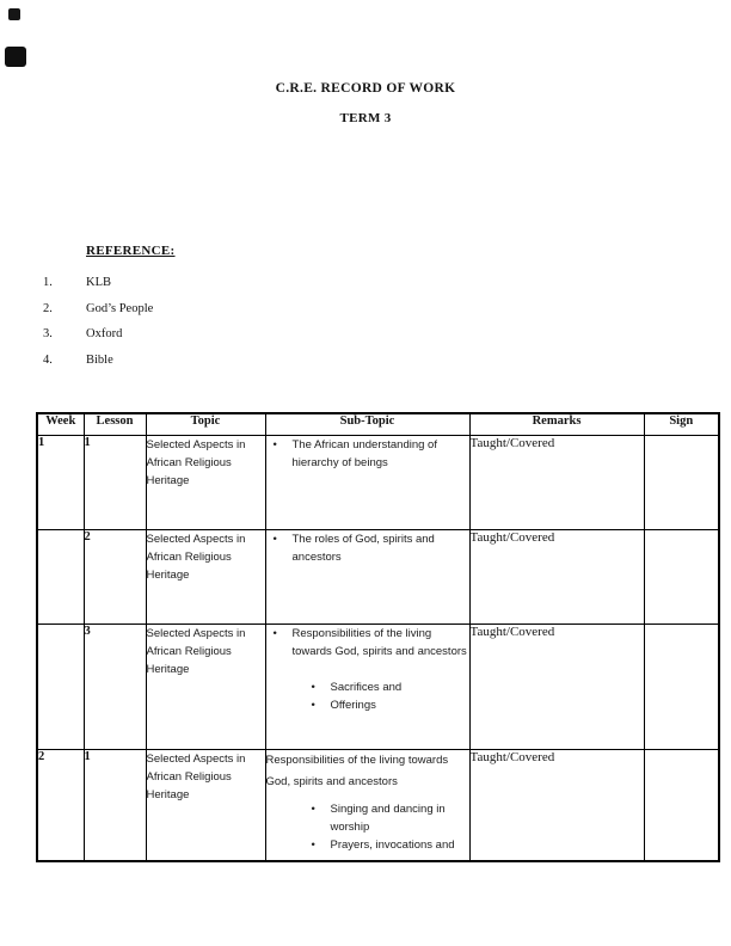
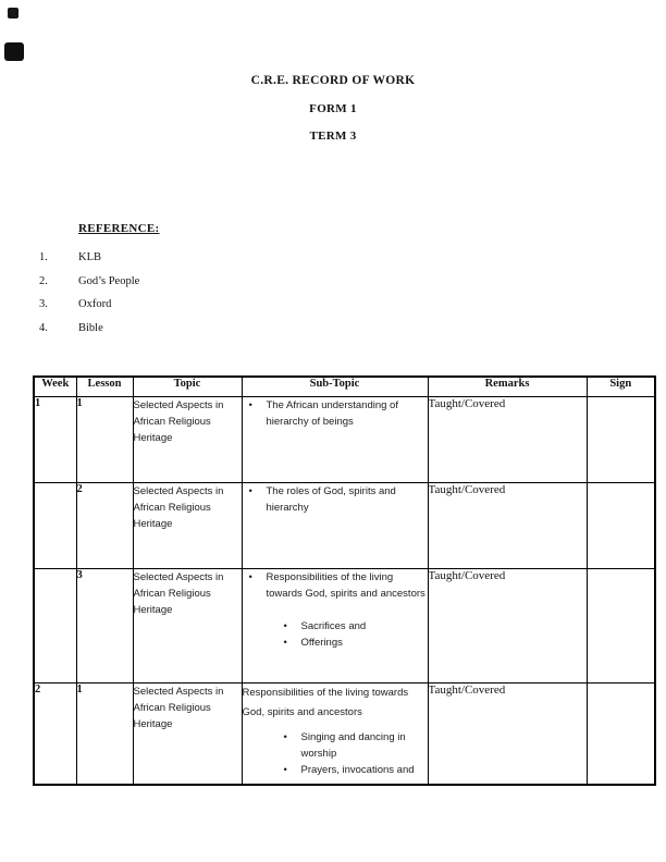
  C.R.E. RECORD OF WORK
+ FORM 1
  TERM 3
  REFERENCE:
  1.
  KLB
  2.
  God’s People
  3.
  Oxford
  4.
  Bible
  Week	Lesson	Topic	Sub-Topic	Remarks	Sign
  1	1	Selected Aspects in African Religious Heritage	The African understanding of hierarchy of beings	Taught/Covered
- 	2	Selected Aspects in African Religious Heritage	The roles of God, spirits and ancestors	Taught/Covered
+ 	2	Selected Aspects in African Religious Heritage	The roles of God, spirits and hierarchy	Taught/Covered
  	3	Selected Aspects in African Religious Heritage	Responsibilities of the living towards God, spirits and ancestors Sacrifices and Offerings	Taught/Covered
  2	1	Selected Aspects in African Religious Heritage	Responsibilities of the living towards God, spirits and ancestors Singing and dancing in worship Prayers, invocations and	Taught/Covered
